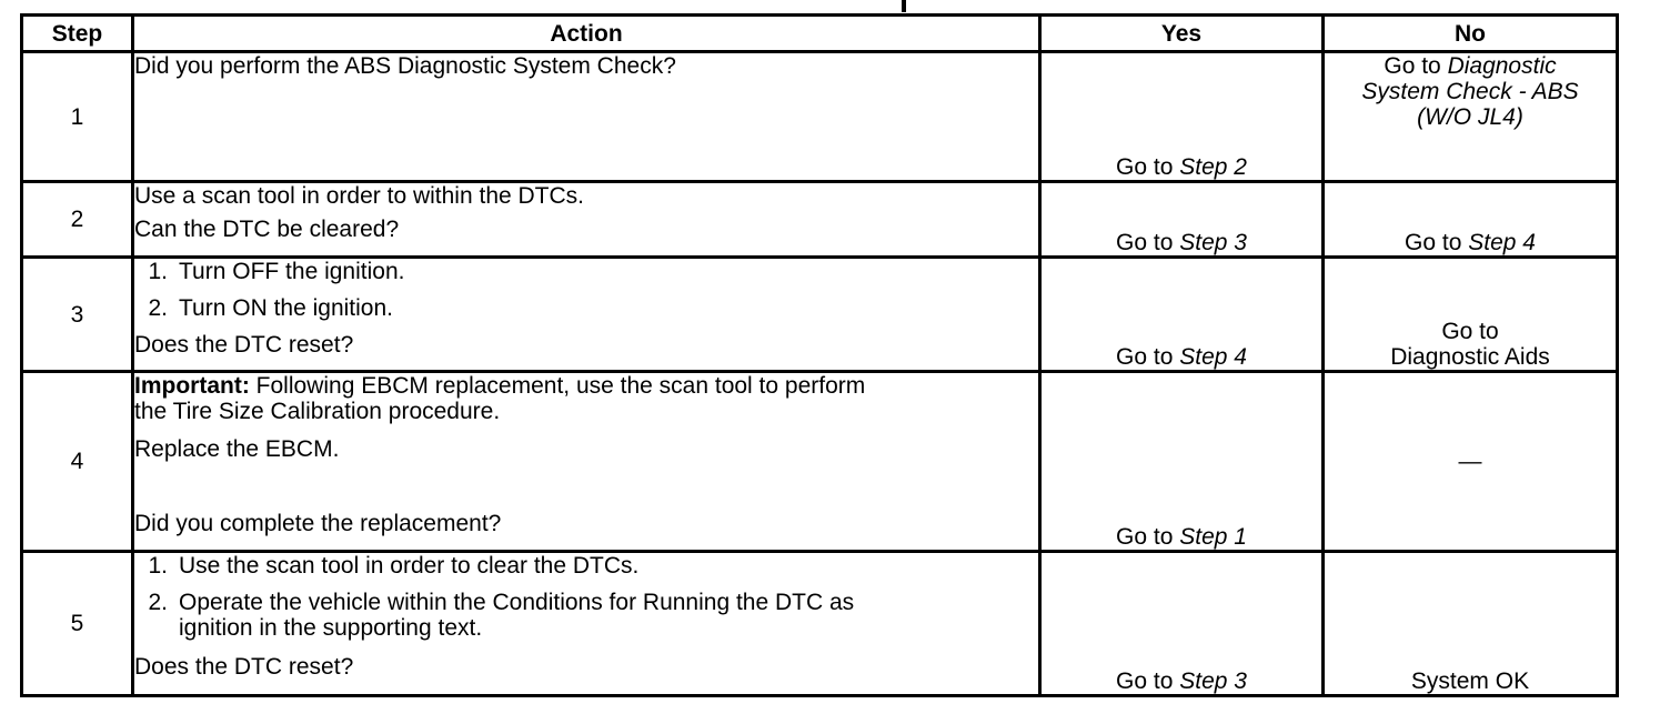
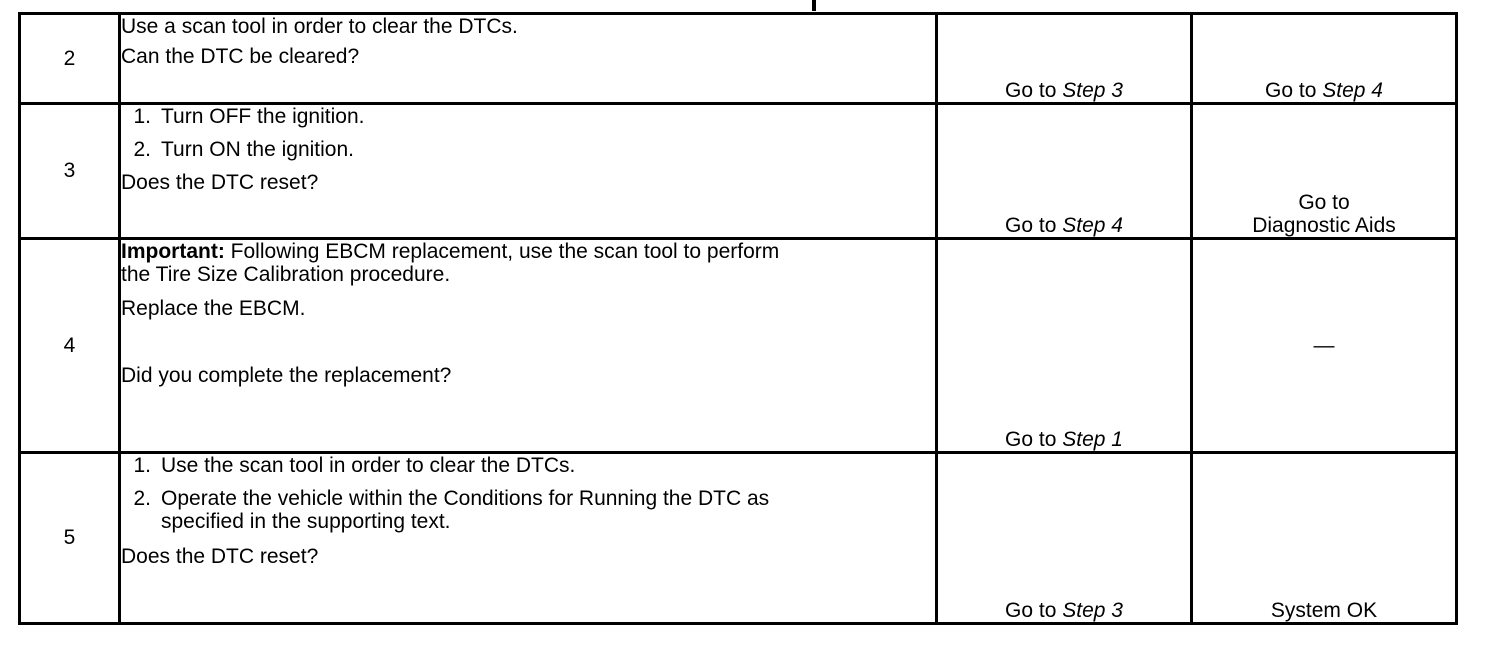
- Step	Action	Yes	No
- 1	Did you perform the ABS Diagnostic System Check?	Go to Step 2	Go to Diagnostic System Check - ABS (W/O JL4)
- 2	Use a scan tool in order to within the DTCs. Can the DTC be cleared?	Go to Step 3	Go to Step 4
+ 2	Use a scan tool in order to clear the DTCs. Can the DTC be cleared?	Go to Step 3	Go to Step 4
  3	1. Turn OFF the ignition. 2. Turn ON the ignition. Does the DTC reset?	Go to Step 4	Go to Diagnostic Aids
  4	Important: Following EBCM replacement, use the scan tool to perform the Tire Size Calibration procedure. Replace the EBCM. Did you complete the replacement?	Go to Step 1	—
- 5	1. Use the scan tool in order to clear the DTCs. 2. Operate the vehicle within the Conditions for Running the DTC as ignition in the supporting text. Does the DTC reset?	Go to Step 3	System OK
+ 5	1. Use the scan tool in order to clear the DTCs. 2. Operate the vehicle within the Conditions for Running the DTC as specified in the supporting text. Does the DTC reset?	Go to Step 3	System OK
